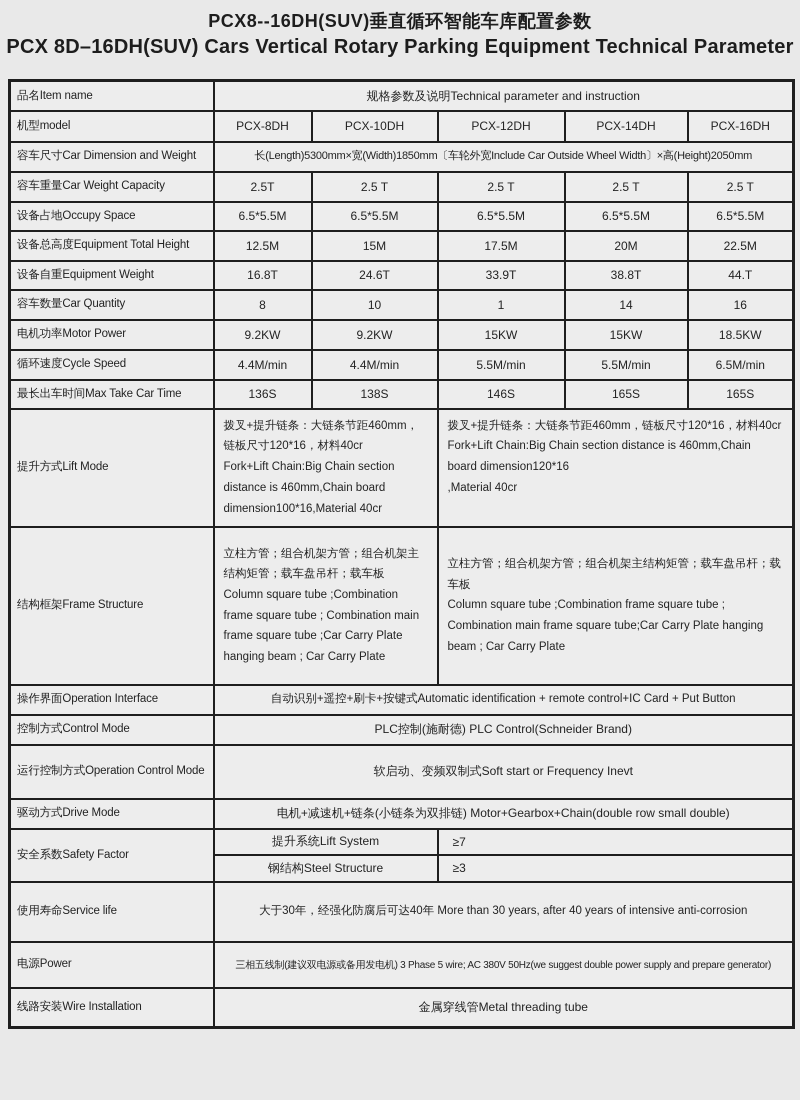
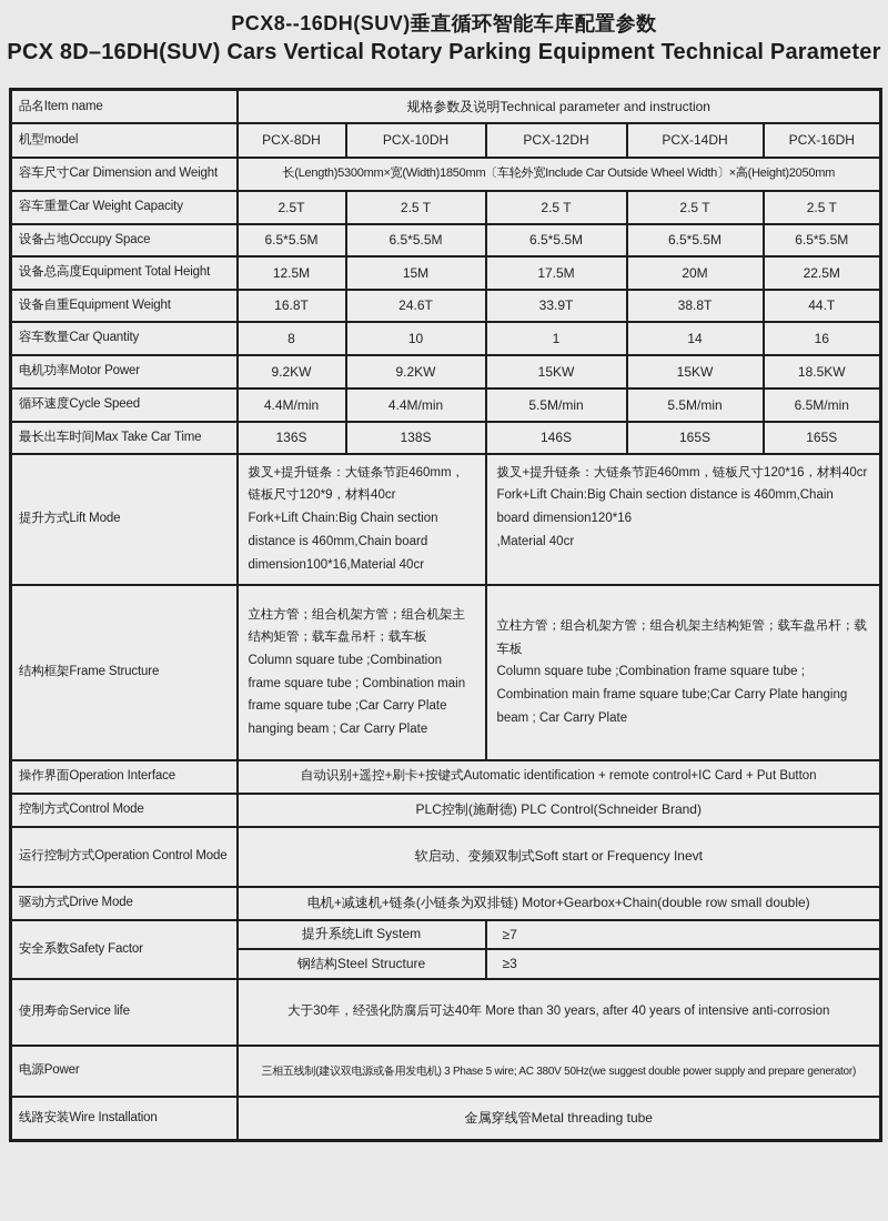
  PCX8--16DH(SUV)垂直循环智能车库配置参数
  PCX 8D–16DH(SUV) Cars Vertical Rotary Parking Equipment Technical Parameter
  品名Item name	规格参数及说明Technical parameter and instruction
  机型model	PCX-8DH	PCX-10DH	PCX-12DH	PCX-14DH	PCX-16DH
  容车尺寸Car Dimension and Weight	长(Length)5300mm×宽(Width)1850mm〔车轮外宽Include Car Outside Wheel Width〕×高(Height)2050mm
  容车重量Car Weight Capacity	2.5T	2.5 T	2.5 T	2.5 T	2.5 T
  设备占地Occupy Space	6.5*5.5M	6.5*5.5M	6.5*5.5M	6.5*5.5M	6.5*5.5M
  设备总高度Equipment Total Height	12.5M	15M	17.5M	20M	22.5M
  设备自重Equipment Weight	16.8T	24.6T	33.9T	38.8T	44.T
  容车数量Car Quantity	8	10	1	14	16
  电机功率Motor Power	9.2KW	9.2KW	15KW	15KW	18.5KW
  循环速度Cycle Speed	4.4M/min	4.4M/min	5.5M/min	5.5M/min	6.5M/min
  最长出车时间Max Take Car Time	136S	138S	146S	165S	165S
- 提升方式Lift Mode	拨叉+提升链条：大链条节距460mm，链板尺寸120*16，材料40cr Fork+Lift Chain:Big Chain section distance is 460mm,Chain board dimension100*16,Material 40cr	拨叉+提升链条：大链条节距460mm，链板尺寸120*16，材料40cr Fork+Lift Chain:Big Chain section distance is 460mm,Chain board dimension120*16 ,Material 40cr
+ 提升方式Lift Mode	拨叉+提升链条：大链条节距460mm，链板尺寸120*9，材料40cr Fork+Lift Chain:Big Chain section distance is 460mm,Chain board dimension100*16,Material 40cr	拨叉+提升链条：大链条节距460mm，链板尺寸120*16，材料40cr Fork+Lift Chain:Big Chain section distance is 460mm,Chain board dimension120*16 ,Material 40cr
  结构框架Frame Structure	立柱方管；组合机架方管；组合机架主结构矩管；载车盘吊杆；载车板 Column square tube ;Combination frame square tube ; Combination main frame square tube ;Car Carry Plate hanging beam ; Car Carry Plate	立柱方管；组合机架方管；组合机架主结构矩管；载车盘吊杆；载车板 Column square tube ;Combination frame square tube ; Combination main frame square tube;Car Carry Plate hanging beam ; Car Carry Plate
  操作界面Operation Interface	自动识别+遥控+刷卡+按键式Automatic identification + remote control+IC Card + Put Button
  控制方式Control Mode	PLC控制(施耐德) PLC Control(Schneider Brand)
  运行控制方式Operation Control Mode	软启动、变频双制式Soft start or Frequency Inevt
  驱动方式Drive Mode	电机+减速机+链条(小链条为双排链) Motor+Gearbox+Chain(double row small double)
  安全系数Safety Factor	提升系统Lift System	≥7
  钢结构Steel Structure	≥3
  使用寿命Service life	大于30年，经强化防腐后可达40年 More than 30 years, after 40 years of intensive anti-corrosion
  电源Power	三相五线制(建议双电源或备用发电机) 3 Phase 5 wire; AC 380V 50Hz(we suggest double power supply and prepare generator)
  线路安装Wire Installation	金属穿线管Metal threading tube
